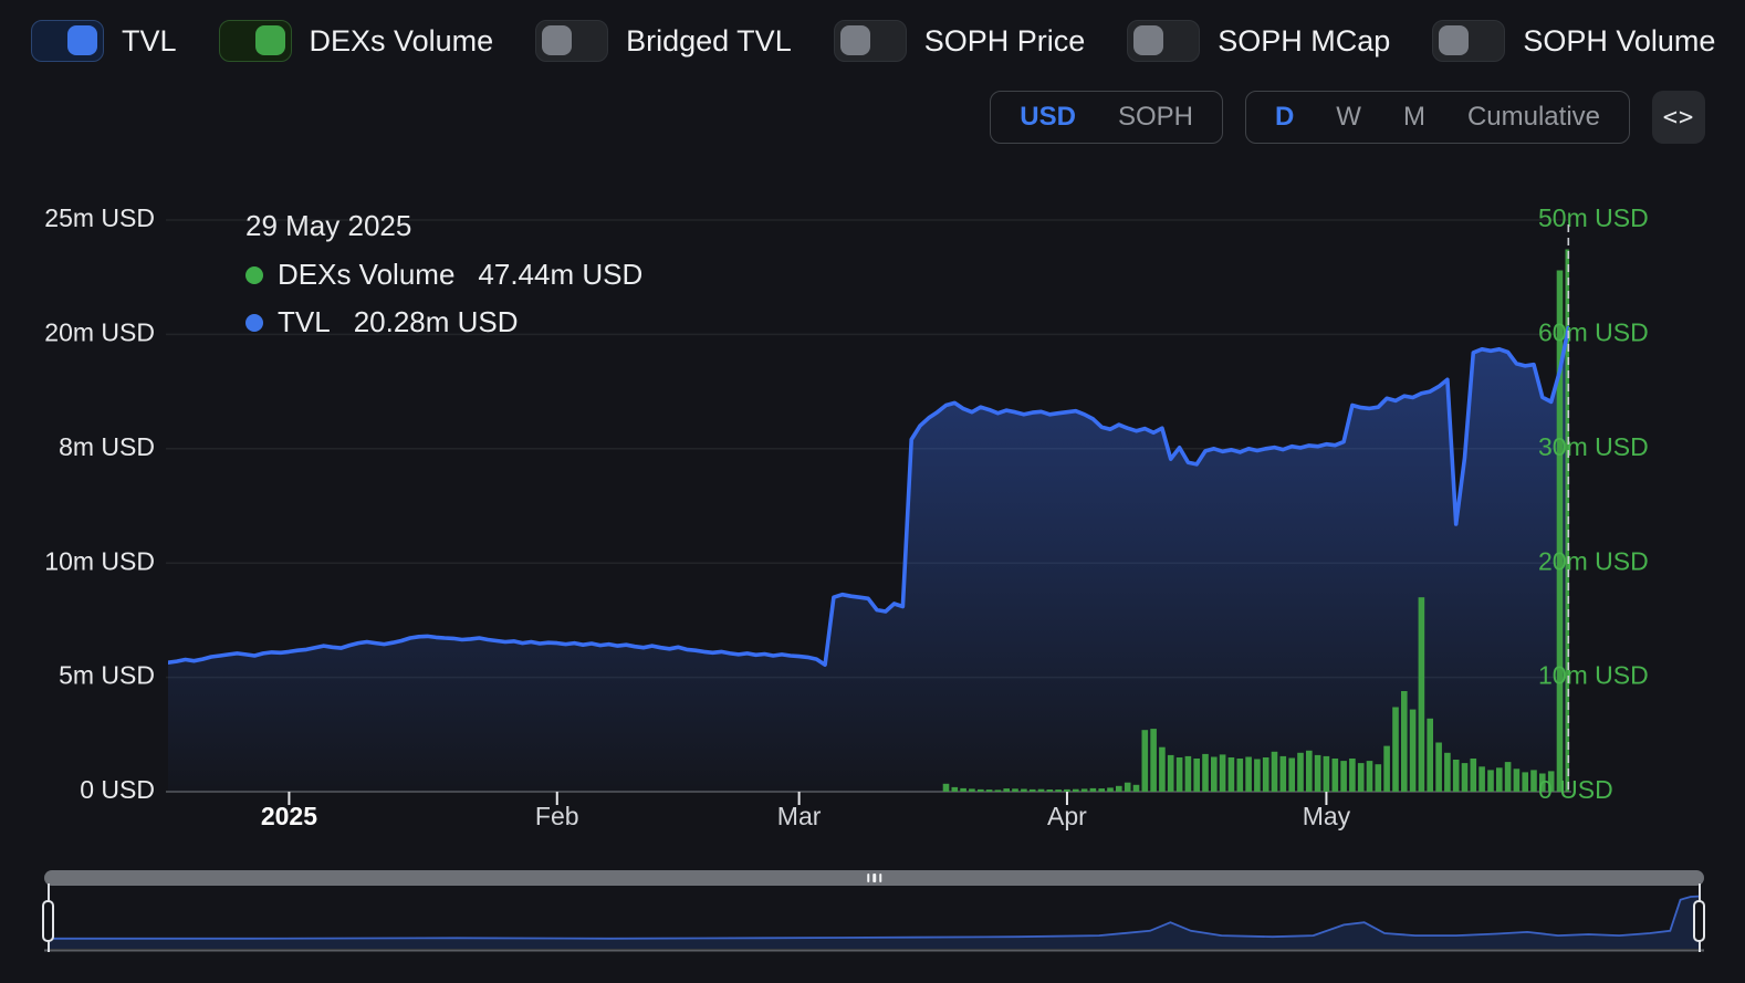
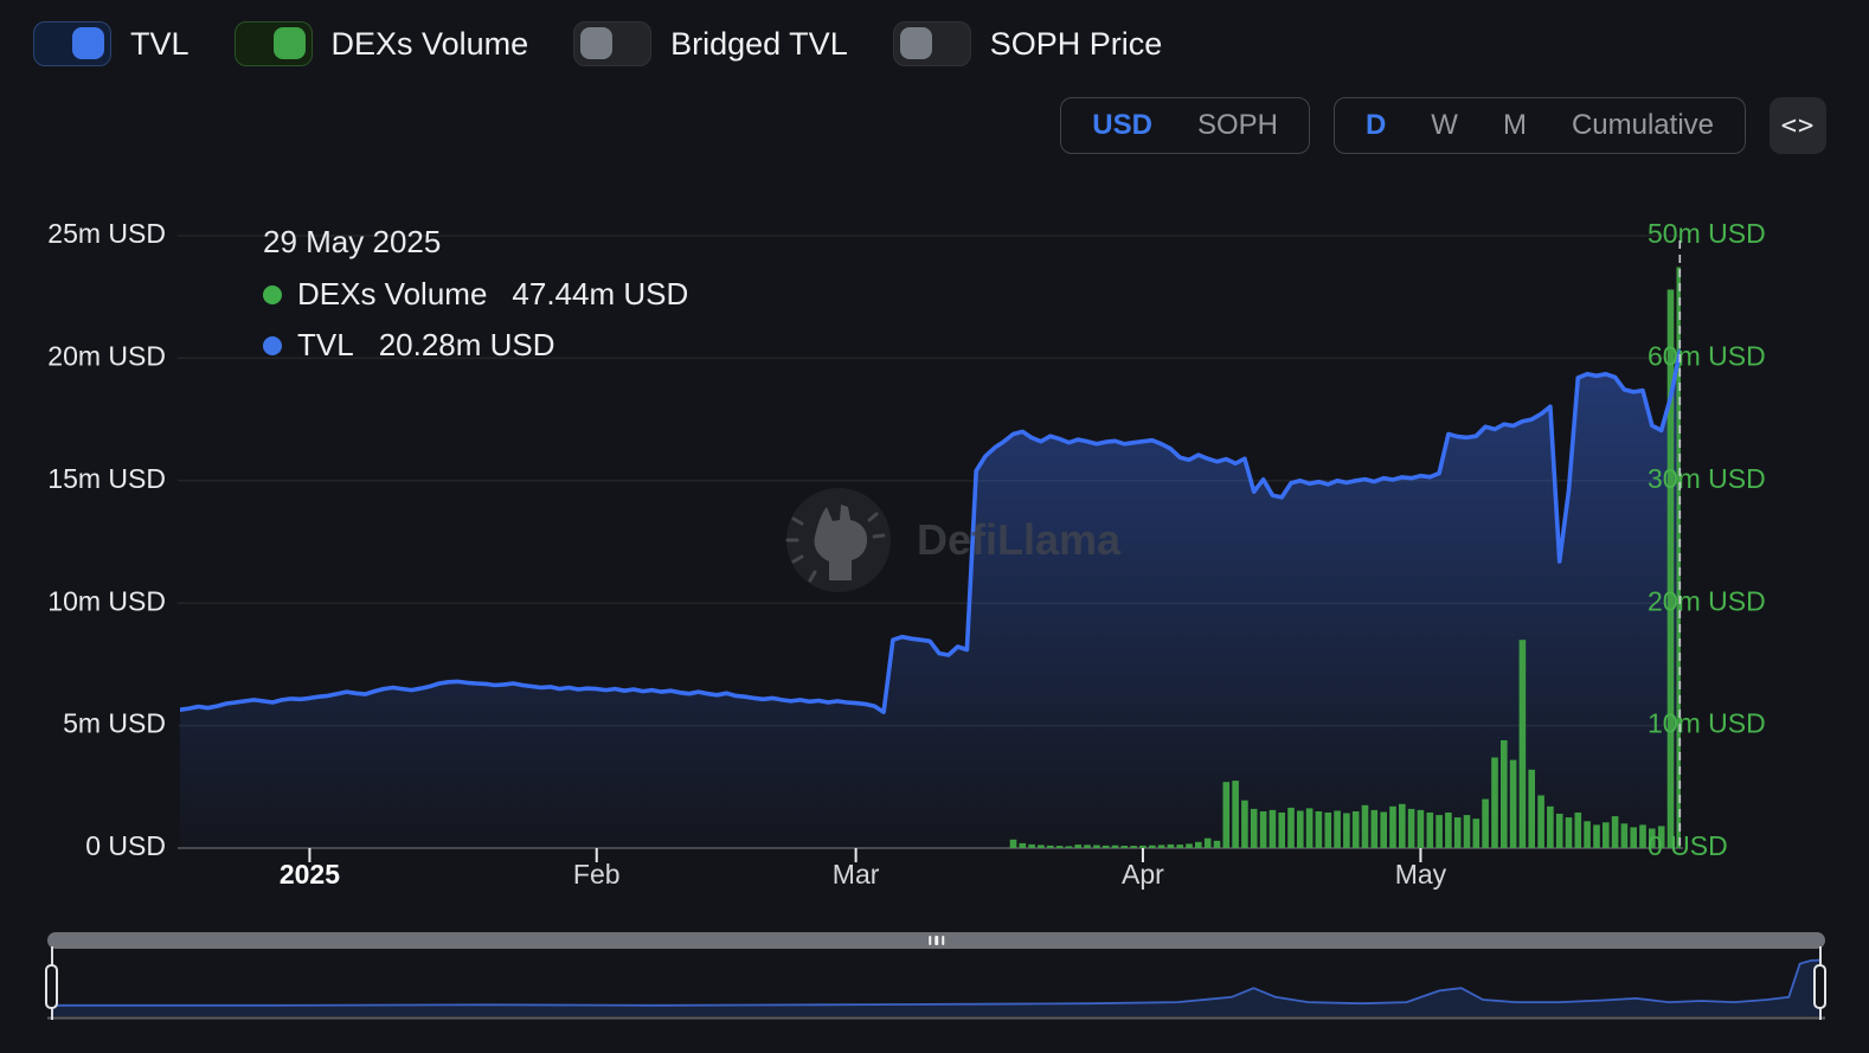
  TVL
  DEXs Volume
  Bridged TVL
  SOPH Price
- SOPH MCap
- SOPH Volume
  USD
  SOPH
  D
  W
  M
  Cumulative
  <>
  25m USD
  20m USD
- 8m USD
+ 15m USD
  10m USD
  5m USD
  0 USD
  50m USD
  60m USD
  30m USD
  20m USD
  10m USD
  0 USD
  2025
  Feb
  Mar
  Apr
  May
+ DefiLlama
  29 May 2025
  DEXs Volume
  47.44m USD
  TVL
  20.28m USD
